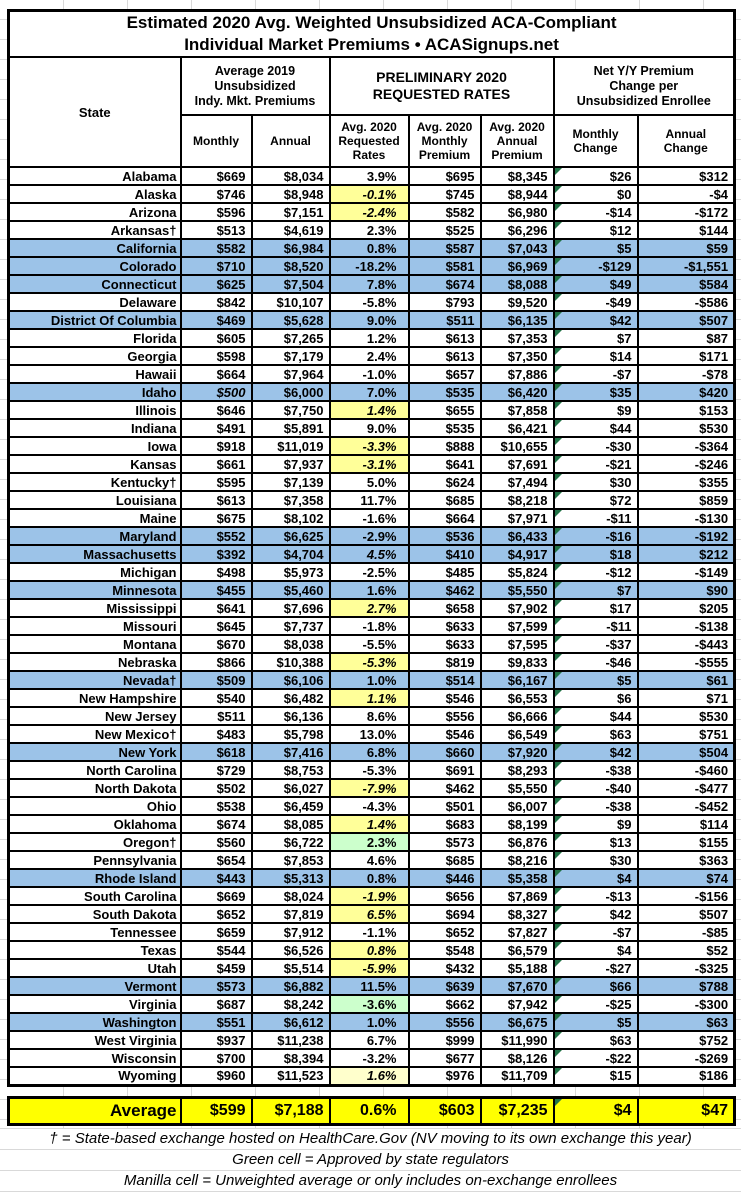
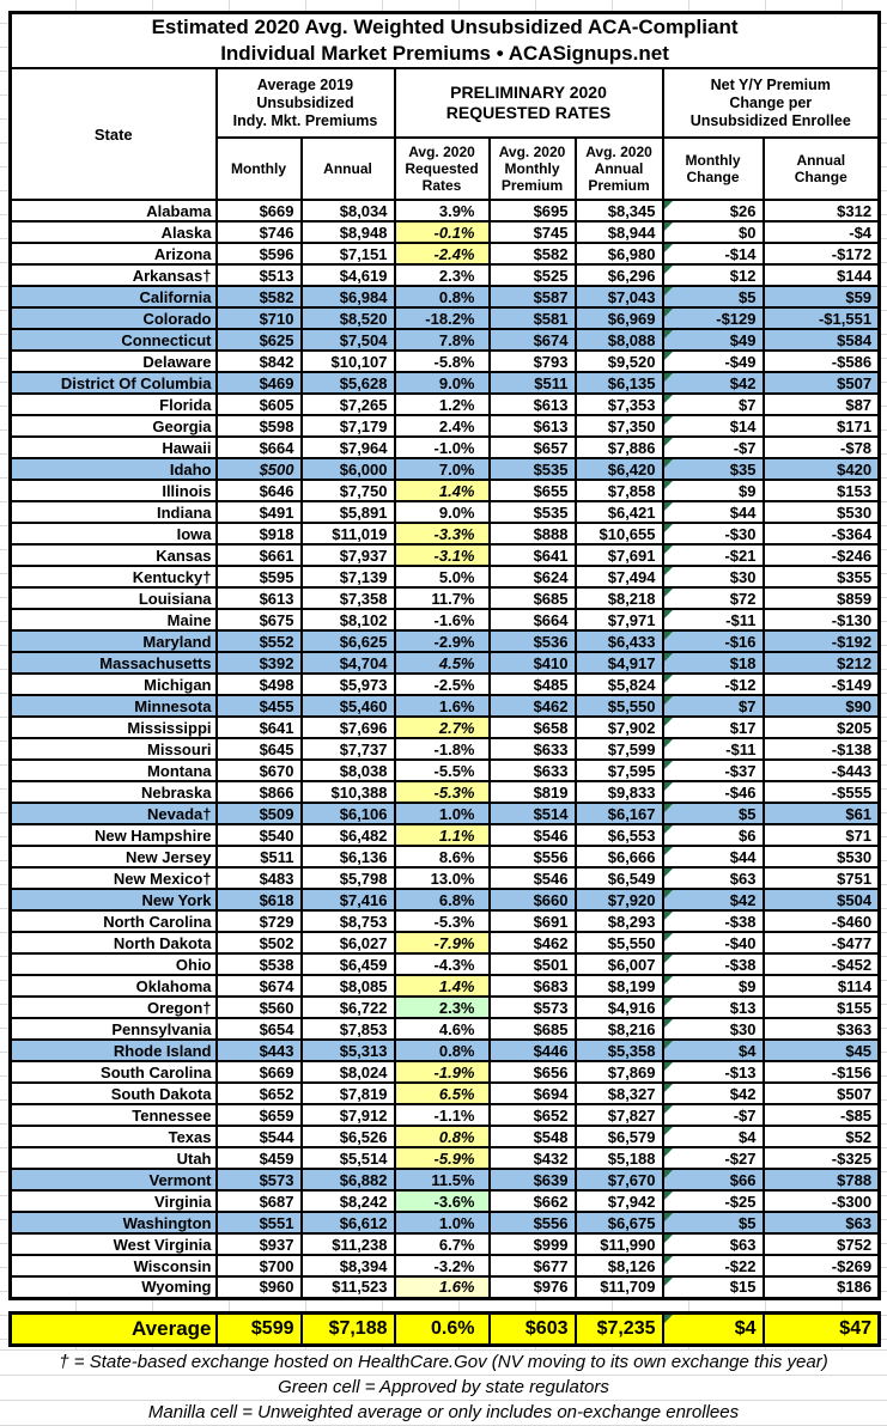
  Estimated 2020 Avg. Weighted Unsubsidized ACA-Compliant Individual Market Premiums • ACASignups.net
  State	Average 2019 Unsubsidized Indy. Mkt. Premiums	PRELIMINARY 2020 REQUESTED RATES	Net Y/Y Premium Change per Unsubsidized Enrollee
  Monthly	Annual	Avg. 2020 Requested Rates	Avg. 2020 Monthly Premium	Avg. 2020 Annual Premium	Monthly Change	Annual Change
  Alabama	$669	$8,034	3.9%	$695	$8,345	$26	$312
  Alaska	$746	$8,948	-0.1%	$745	$8,944	$0	-$4
  Arizona	$596	$7,151	-2.4%	$582	$6,980	-$14	-$172
  Arkansas†	$513	$4,619	2.3%	$525	$6,296	$12	$144
  California	$582	$6,984	0.8%	$587	$7,043	$5	$59
  Colorado	$710	$8,520	-18.2%	$581	$6,969	-$129	-$1,551
  Connecticut	$625	$7,504	7.8%	$674	$8,088	$49	$584
  Delaware	$842	$10,107	-5.8%	$793	$9,520	-$49	-$586
  District Of Columbia	$469	$5,628	9.0%	$511	$6,135	$42	$507
  Florida	$605	$7,265	1.2%	$613	$7,353	$7	$87
  Georgia	$598	$7,179	2.4%	$613	$7,350	$14	$171
  Hawaii	$664	$7,964	-1.0%	$657	$7,886	-$7	-$78
  Idaho	$500	$6,000	7.0%	$535	$6,420	$35	$420
  Illinois	$646	$7,750	1.4%	$655	$7,858	$9	$153
  Indiana	$491	$5,891	9.0%	$535	$6,421	$44	$530
  Iowa	$918	$11,019	-3.3%	$888	$10,655	-$30	-$364
  Kansas	$661	$7,937	-3.1%	$641	$7,691	-$21	-$246
  Kentucky†	$595	$7,139	5.0%	$624	$7,494	$30	$355
  Louisiana	$613	$7,358	11.7%	$685	$8,218	$72	$859
  Maine	$675	$8,102	-1.6%	$664	$7,971	-$11	-$130
  Maryland	$552	$6,625	-2.9%	$536	$6,433	-$16	-$192
  Massachusetts	$392	$4,704	4.5%	$410	$4,917	$18	$212
  Michigan	$498	$5,973	-2.5%	$485	$5,824	-$12	-$149
  Minnesota	$455	$5,460	1.6%	$462	$5,550	$7	$90
  Mississippi	$641	$7,696	2.7%	$658	$7,902	$17	$205
  Missouri	$645	$7,737	-1.8%	$633	$7,599	-$11	-$138
  Montana	$670	$8,038	-5.5%	$633	$7,595	-$37	-$443
  Nebraska	$866	$10,388	-5.3%	$819	$9,833	-$46	-$555
  Nevada†	$509	$6,106	1.0%	$514	$6,167	$5	$61
  New Hampshire	$540	$6,482	1.1%	$546	$6,553	$6	$71
  New Jersey	$511	$6,136	8.6%	$556	$6,666	$44	$530
  New Mexico†	$483	$5,798	13.0%	$546	$6,549	$63	$751
  New York	$618	$7,416	6.8%	$660	$7,920	$42	$504
  North Carolina	$729	$8,753	-5.3%	$691	$8,293	-$38	-$460
  North Dakota	$502	$6,027	-7.9%	$462	$5,550	-$40	-$477
  Ohio	$538	$6,459	-4.3%	$501	$6,007	-$38	-$452
  Oklahoma	$674	$8,085	1.4%	$683	$8,199	$9	$114
- Oregon†	$560	$6,722	2.3%	$573	$6,876	$13	$155
+ Oregon†	$560	$6,722	2.3%	$573	$4,916	$13	$155
  Pennsylvania	$654	$7,853	4.6%	$685	$8,216	$30	$363
- Rhode Island	$443	$5,313	0.8%	$446	$5,358	$4	$74
+ Rhode Island	$443	$5,313	0.8%	$446	$5,358	$4	$45
  South Carolina	$669	$8,024	-1.9%	$656	$7,869	-$13	-$156
  South Dakota	$652	$7,819	6.5%	$694	$8,327	$42	$507
  Tennessee	$659	$7,912	-1.1%	$652	$7,827	-$7	-$85
  Texas	$544	$6,526	0.8%	$548	$6,579	$4	$52
  Utah	$459	$5,514	-5.9%	$432	$5,188	-$27	-$325
  Vermont	$573	$6,882	11.5%	$639	$7,670	$66	$788
  Virginia	$687	$8,242	-3.6%	$662	$7,942	-$25	-$300
  Washington	$551	$6,612	1.0%	$556	$6,675	$5	$63
  West Virginia	$937	$11,238	6.7%	$999	$11,990	$63	$752
  Wisconsin	$700	$8,394	-3.2%	$677	$8,126	-$22	-$269
  Wyoming	$960	$11,523	1.6%	$976	$11,709	$15	$186
  Average	$599	$7,188	0.6%	$603	$7,235	$4	$47
  † = State-based exchange hosted on HealthCare.Gov (NV moving to its own exchange this year)
  Green cell = Approved by state regulators
  Manilla cell = Unweighted average or only includes on-exchange enrollees
